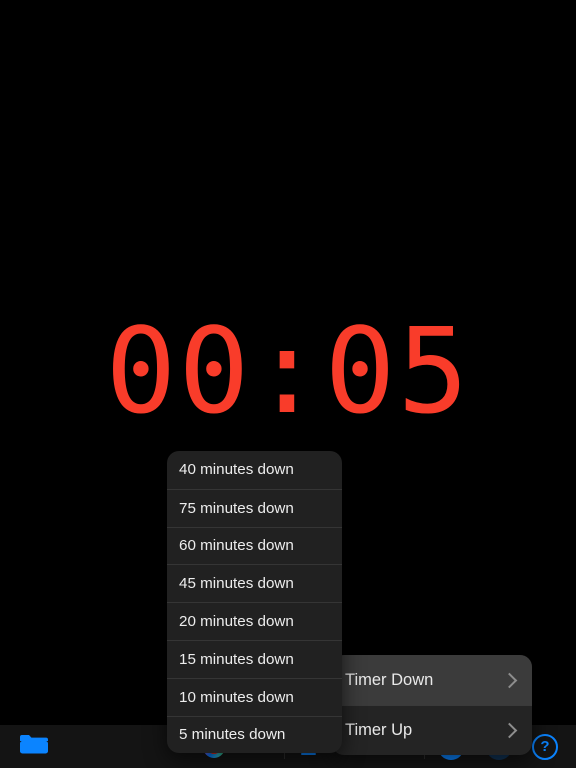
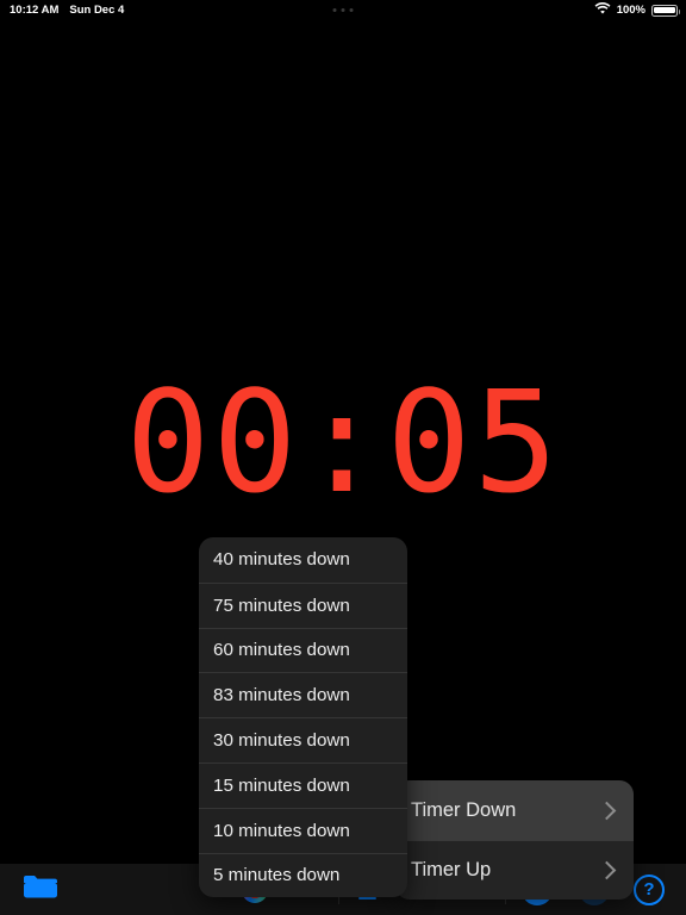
+ 10:12 AM
+ Sun Dec 4
+ 100%
  00:05
  Timer Down
  Timer Up
  40 minutes down
  75 minutes down
  60 minutes down
- 45 minutes down
+ 83 minutes down
- 20 minutes down
+ 30 minutes down
  15 minutes down
  10 minutes down
  5 minutes down
  ?
